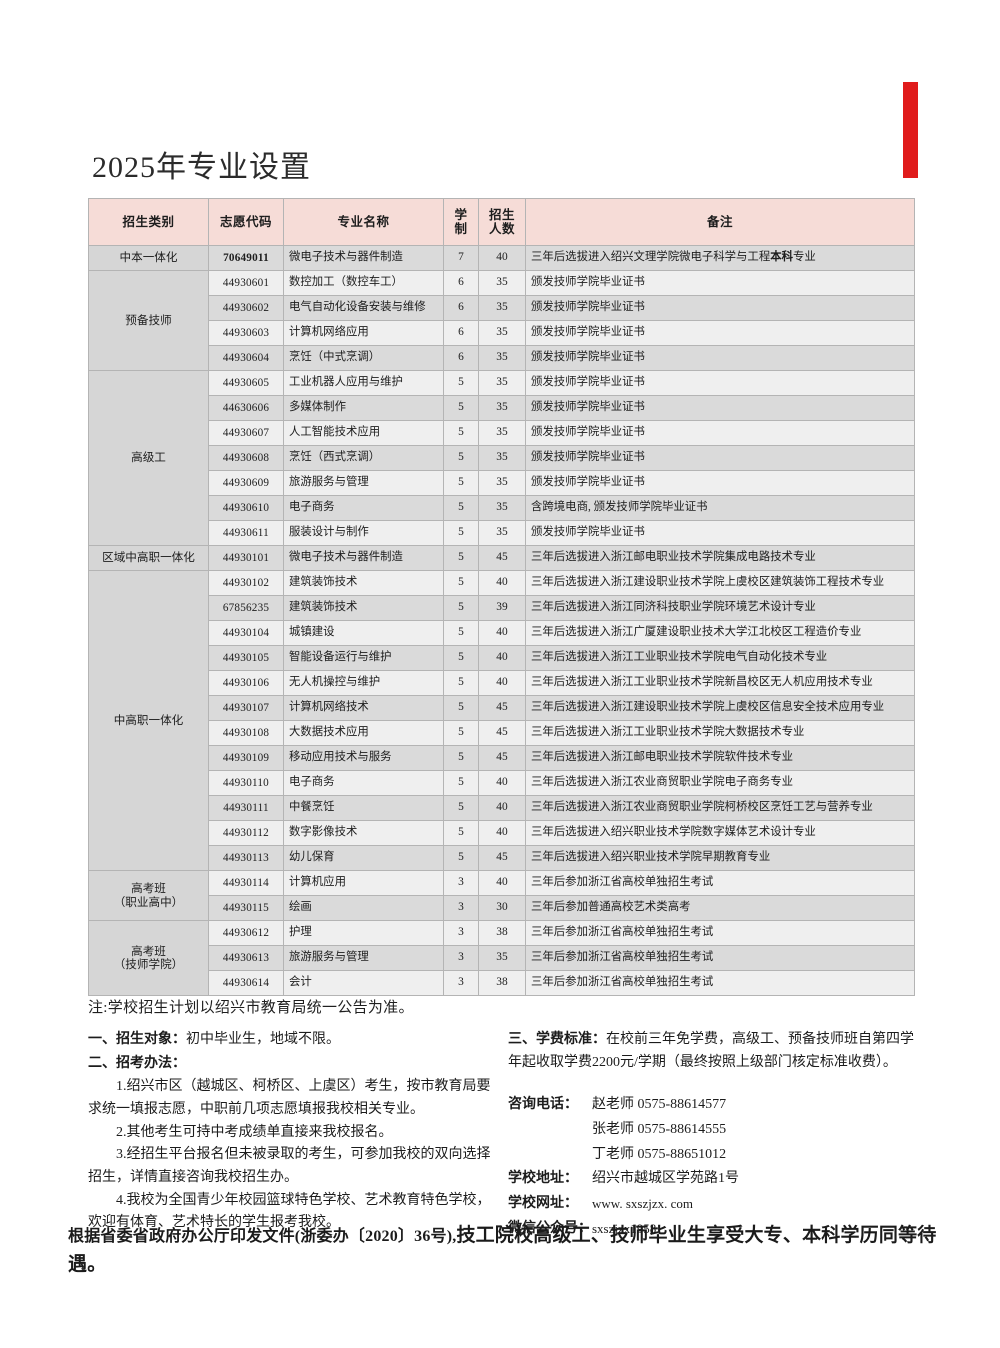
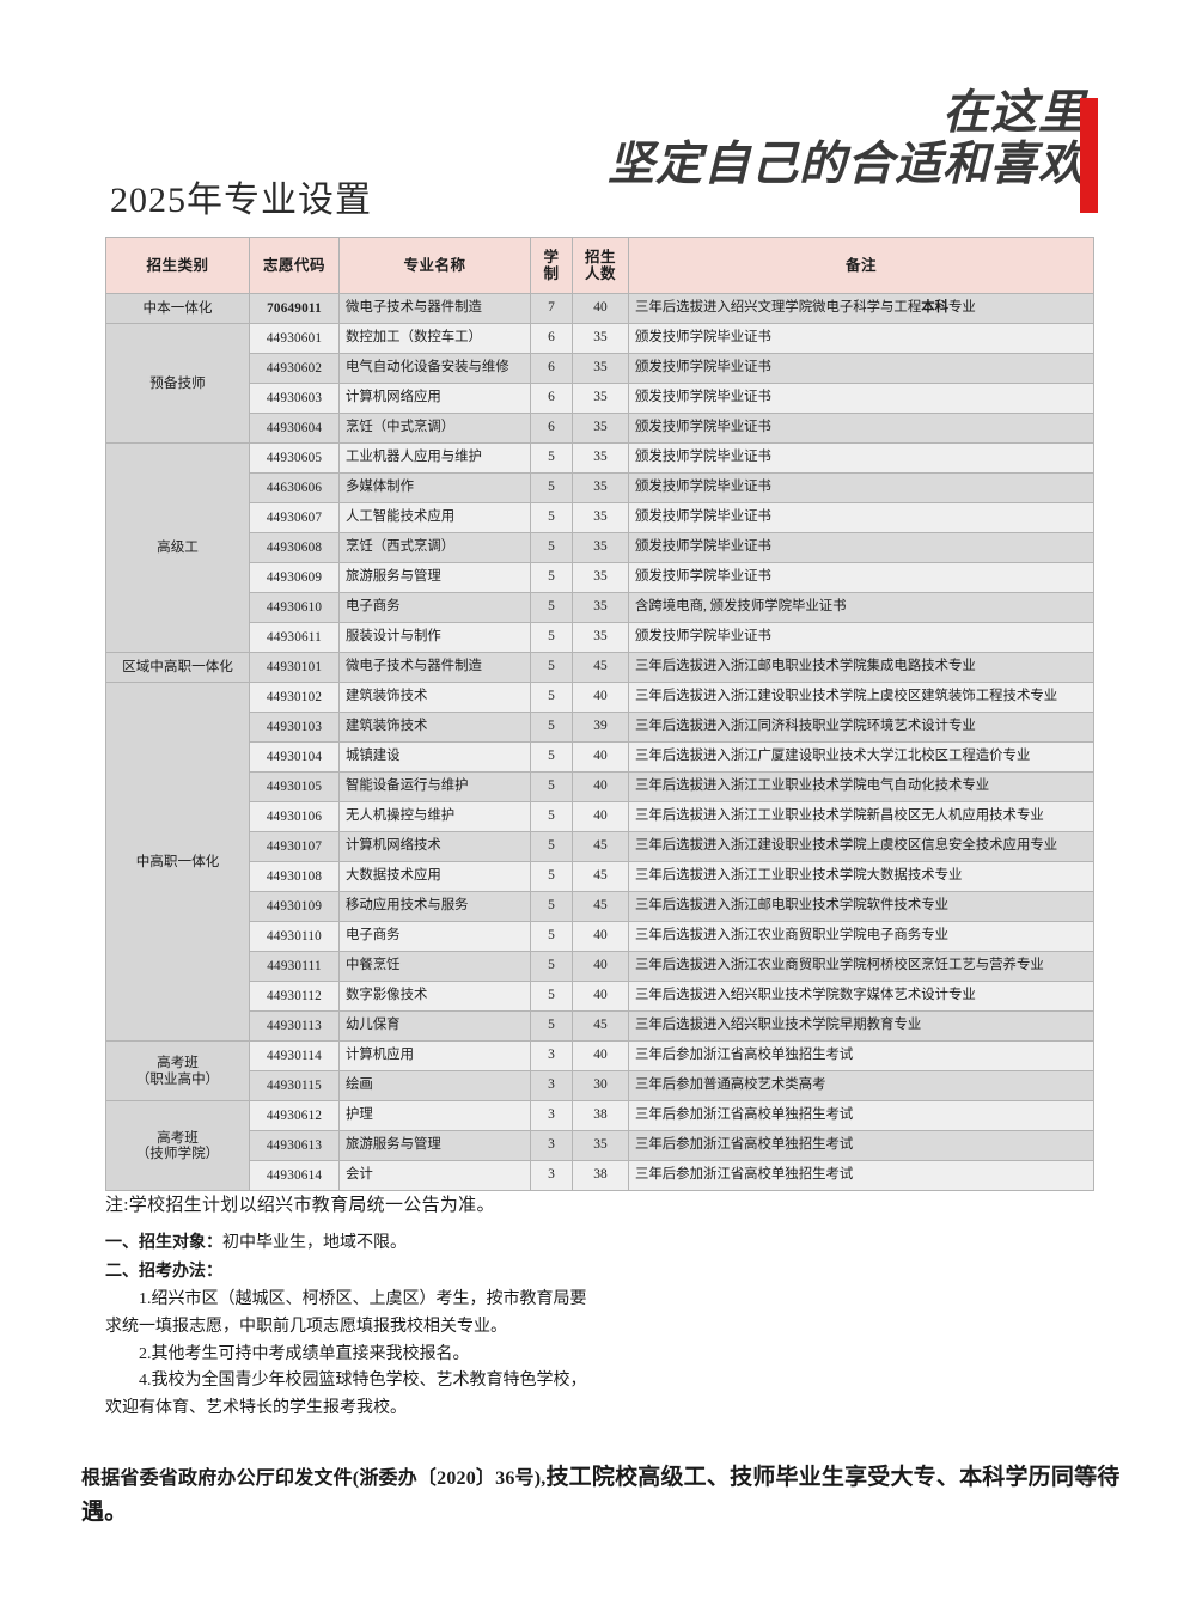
+ 在这里
+ 坚定自己的合适和喜欢
  2025年专业设置
  招生类别	志愿代码	专业名称	学 制	招生 人数	备注
  中本一体化	70649011	微电子技术与器件制造	7	40	三年后选拔进入绍兴文理学院微电子科学与工程本科专业
  预备技师	44930601	数控加工（数控车工）	6	35	颁发技师学院毕业证书
  44930602	电气自动化设备安装与维修	6	35	颁发技师学院毕业证书
  44930603	计算机网络应用	6	35	颁发技师学院毕业证书
  44930604	烹饪（中式烹调）	6	35	颁发技师学院毕业证书
  高级工	44930605	工业机器人应用与维护	5	35	颁发技师学院毕业证书
  44630606	多媒体制作	5	35	颁发技师学院毕业证书
  44930607	人工智能技术应用	5	35	颁发技师学院毕业证书
  44930608	烹饪（西式烹调）	5	35	颁发技师学院毕业证书
  44930609	旅游服务与管理	5	35	颁发技师学院毕业证书
  44930610	电子商务	5	35	含跨境电商, 颁发技师学院毕业证书
  44930611	服装设计与制作	5	35	颁发技师学院毕业证书
  区域中高职一体化	44930101	微电子技术与器件制造	5	45	三年后选拔进入浙江邮电职业技术学院集成电路技术专业
  中高职一体化	44930102	建筑装饰技术	5	40	三年后选拔进入浙江建设职业技术学院上虞校区建筑装饰工程技术专业
- 67856235	建筑装饰技术	5	39	三年后选拔进入浙江同济科技职业学院环境艺术设计专业
+ 44930103	建筑装饰技术	5	39	三年后选拔进入浙江同济科技职业学院环境艺术设计专业
  44930104	城镇建设	5	40	三年后选拔进入浙江广厦建设职业技术大学江北校区工程造价专业
  44930105	智能设备运行与维护	5	40	三年后选拔进入浙江工业职业技术学院电气自动化技术专业
  44930106	无人机操控与维护	5	40	三年后选拔进入浙江工业职业技术学院新昌校区无人机应用技术专业
  44930107	计算机网络技术	5	45	三年后选拔进入浙江建设职业技术学院上虞校区信息安全技术应用专业
  44930108	大数据技术应用	5	45	三年后选拔进入浙江工业职业技术学院大数据技术专业
  44930109	移动应用技术与服务	5	45	三年后选拔进入浙江邮电职业技术学院软件技术专业
  44930110	电子商务	5	40	三年后选拔进入浙江农业商贸职业学院电子商务专业
  44930111	中餐烹饪	5	40	三年后选拔进入浙江农业商贸职业学院柯桥校区烹饪工艺与营养专业
  44930112	数字影像技术	5	40	三年后选拔进入绍兴职业技术学院数字媒体艺术设计专业
  44930113	幼儿保育	5	45	三年后选拔进入绍兴职业技术学院早期教育专业
  高考班（职业高中）	44930114	计算机应用	3	40	三年后参加浙江省高校单独招生考试
  44930115	绘画	3	30	三年后参加普通高校艺术类高考
  高考班（技师学院）	44930612	护理	3	38	三年后参加浙江省高校单独招生考试
  44930613	旅游服务与管理	3	35	三年后参加浙江省高校单独招生考试
  44930614	会计	3	38	三年后参加浙江省高校单独招生考试
  注:学校招生计划以绍兴市教育局统一公告为准。
  一、招生对象：初中毕业生，地域不限。
  二、招考办法：
  1.绍兴市区（越城区、柯桥区、上虞区）考生，按市教育局要求统一填报志愿，中职前几项志愿填报我校相关专业。
  2.其他考生可持中考成绩单直接来我校报名。
- 3.经招生平台报名但未被录取的考生，可参加我校的双向选择招生，详情直接咨询我校招生办。
  4.我校为全国青少年校园篮球特色学校、艺术教育特色学校，欢迎有体育、艺术特长的学生报考我校。
- 三、学费标准：在校前三年免学费，高级工、预备技师班自第四学年起收取学费2200元/学期（最终按照上级部门核定标准收费）。
- 咨询电话：
- 赵老师 0575-88614577
- 张老师 0575-88614555
- 丁老师 0575-88651012
- 学校地址：
- 绍兴市越城区学苑路1号
- 学校网址：
- www. sxszjzx. com
- 微信公众号：
- sxszjzx1958
  根据省委省政府办公厅印发文件(浙委办〔2020〕36号),技工院校高级工、技师毕业生享受大专、本科学历同等待遇。
